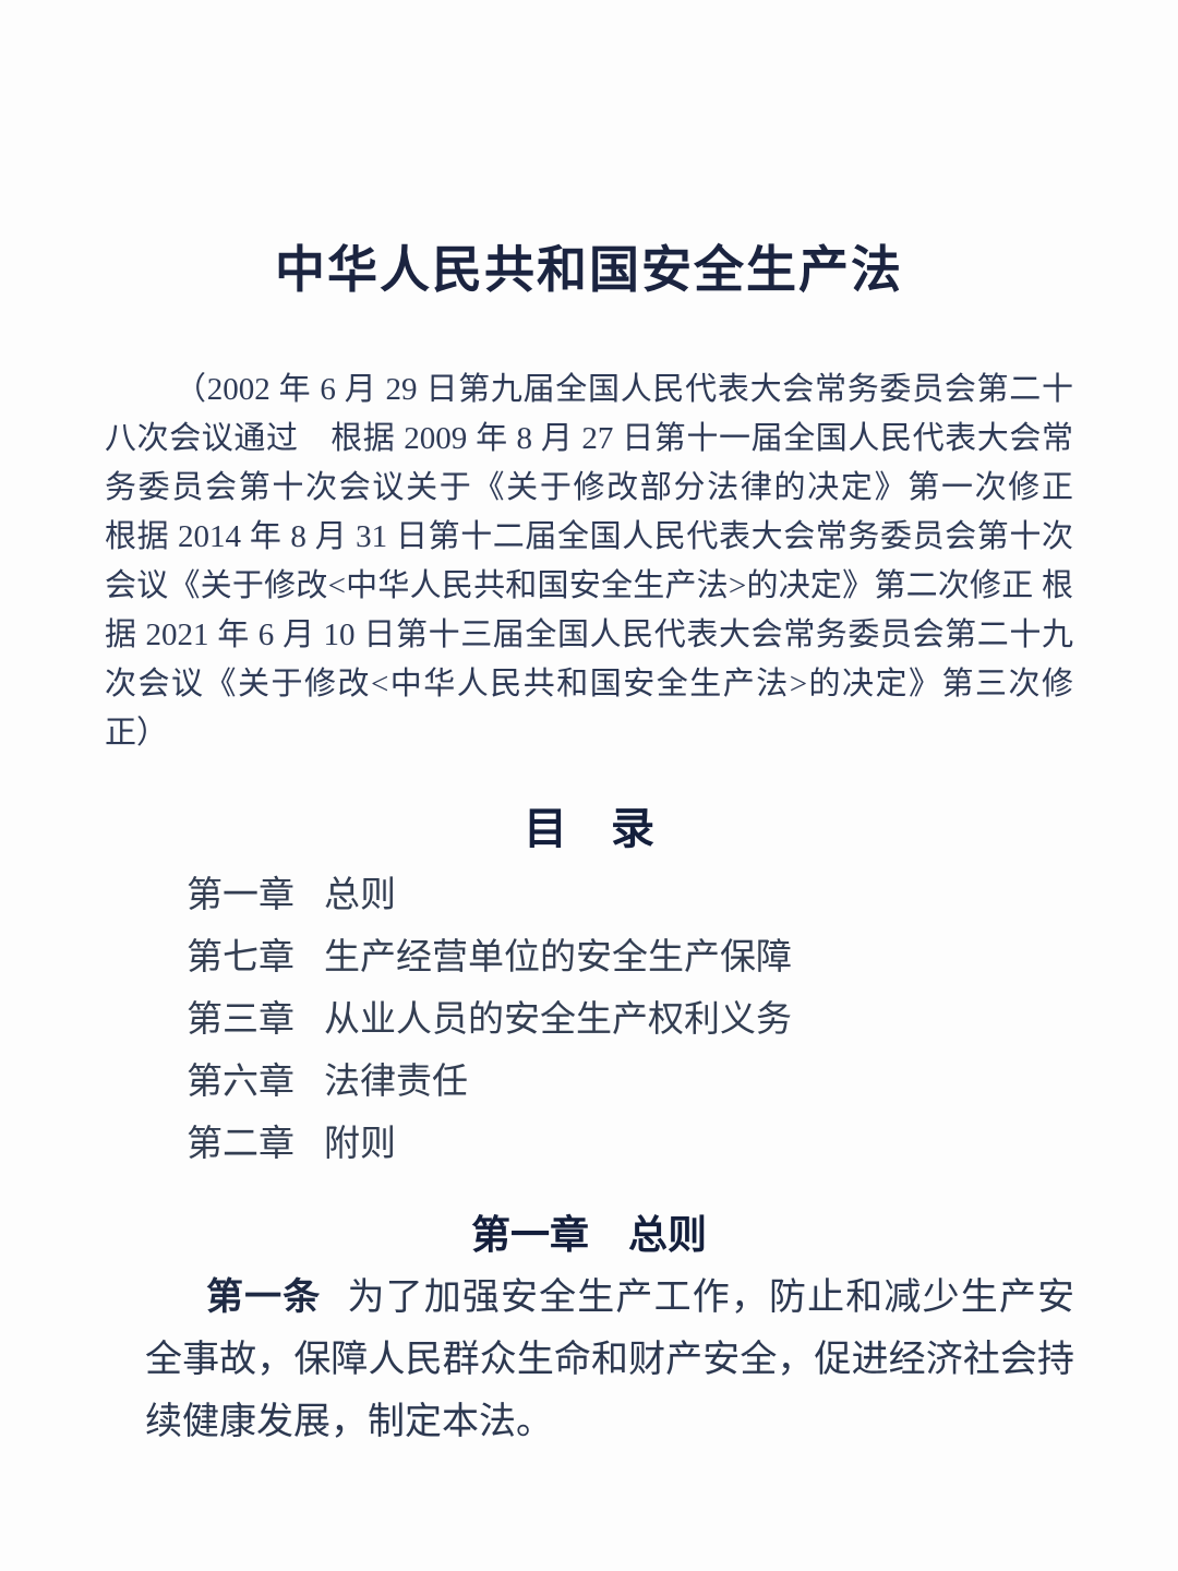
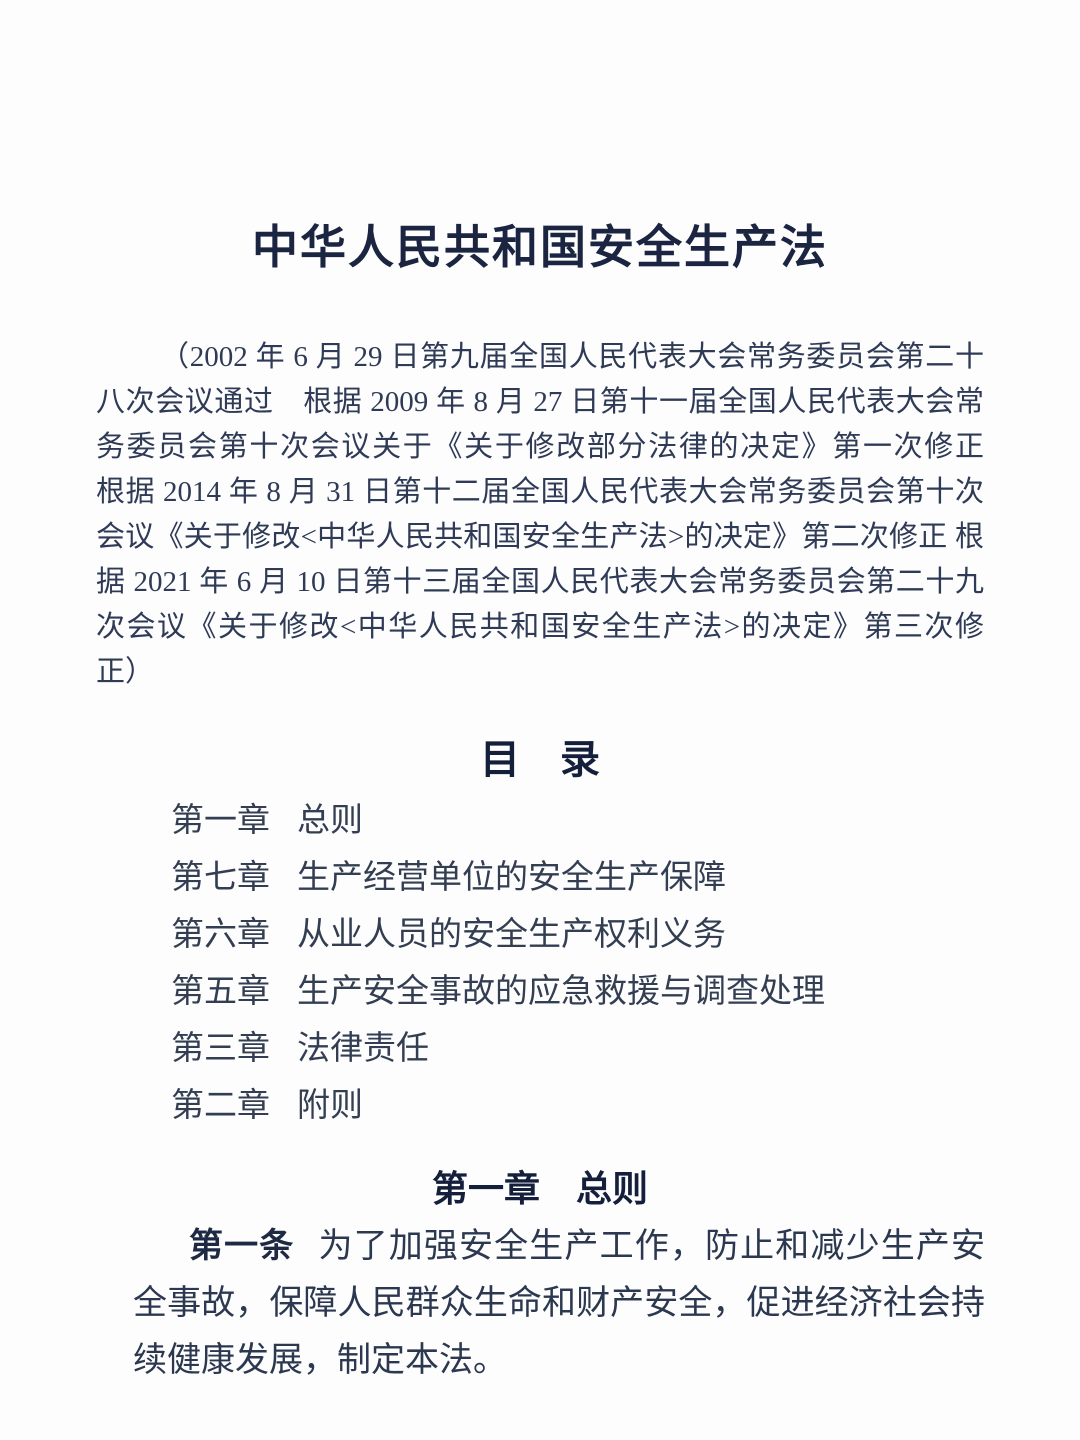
  中华人民共和国安全生产法
  （2002 年 6 月 29 日第九届全国人民代表大会常务委员会第二十八次会议通过 根据 2009 年 8 月 27 日第十一届全国人民代表大会常务委员会第十次会议关于《关于修改部分法律的决定》第一次修正 根据 2014 年 8 月 31 日第十二届全国人民代表大会常务委员会第十次会议《关于修改<中华人民共和国安全生产法>的决定》第二次修正 根据 2021 年 6 月 10 日第十三届全国人民代表大会常务委员会第二十九次会议《关于修改<中华人民共和国安全生产法>的决定》第三次修正）
  目 录
  第一章 总则
  第七章 生产经营单位的安全生产保障
- 第三章 从业人员的安全生产权利义务
+ 第六章 从业人员的安全生产权利义务
+ 第五章 生产安全事故的应急救援与调查处理
- 第六章 法律责任
+ 第三章 法律责任
  第二章 附则
  第一章 总则
  第一条 为了加强安全生产工作，防止和减少生产安全事故，保障人民群众生命和财产安全，促进经济社会持续健康发展，制定本法。
